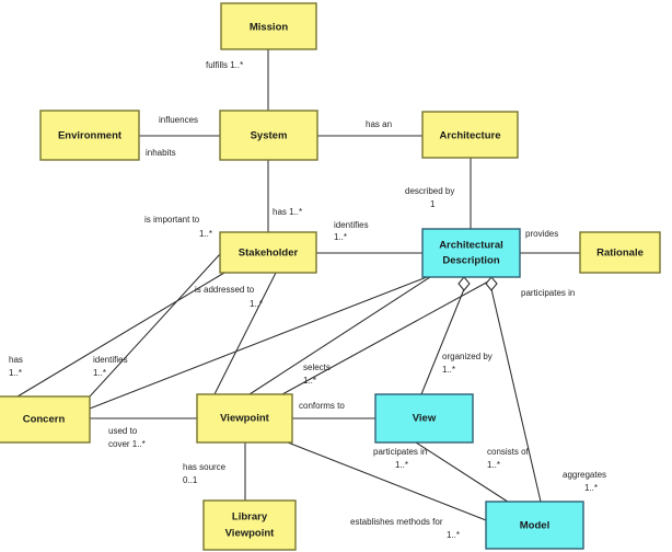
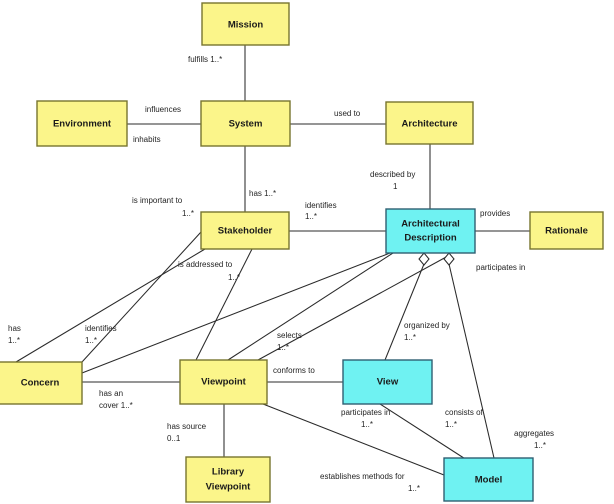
  Mission
  Environment
  System
  Architecture
  Stakeholder
  Architectural
  Description
  Rationale
  Concern
  Viewpoint
  View
  Library
  Viewpoint
  Model
  fulfills 1..*
  influences
  inhabits
- has an
+ used to
  has 1..*
  described by
  1
  identifies
  1..*
  provides
  participates in
  is important to
  1..*
  is addressed to
  1..*
  has
  1..*
  identifies
  1..*
- used to
+ has an
  cover 1..*
  selects
  1..*
  conforms to
  has source
  0..1
  organized by
  1..*
  consists of
  1..*
  establishes methods for
  1..*
  participates in
  1..*
  aggregates
  1..*
